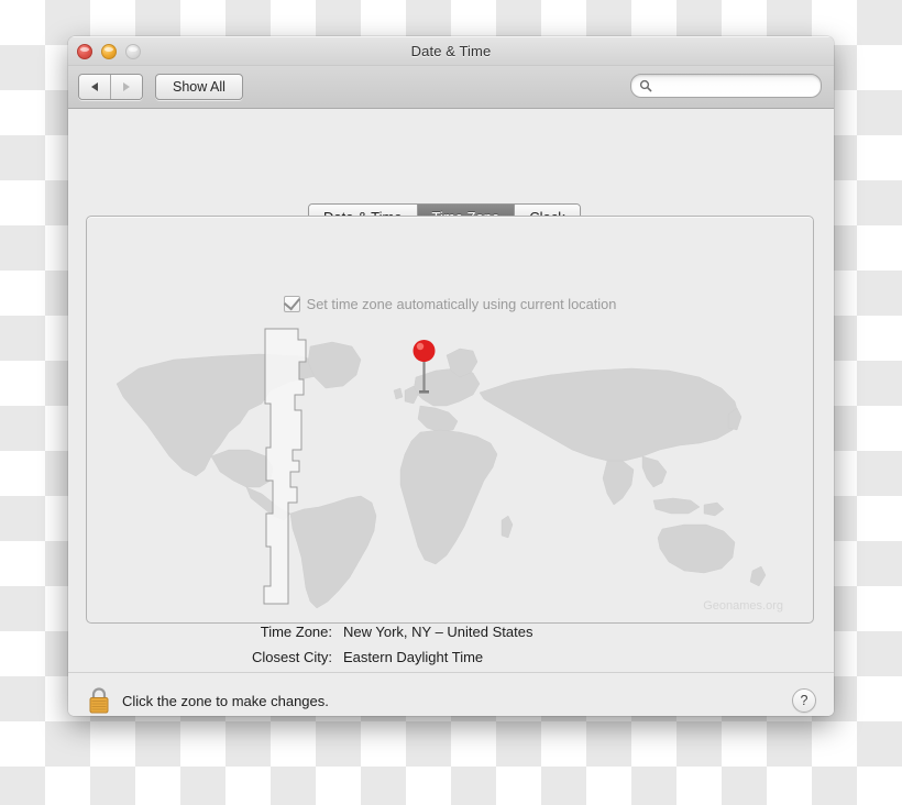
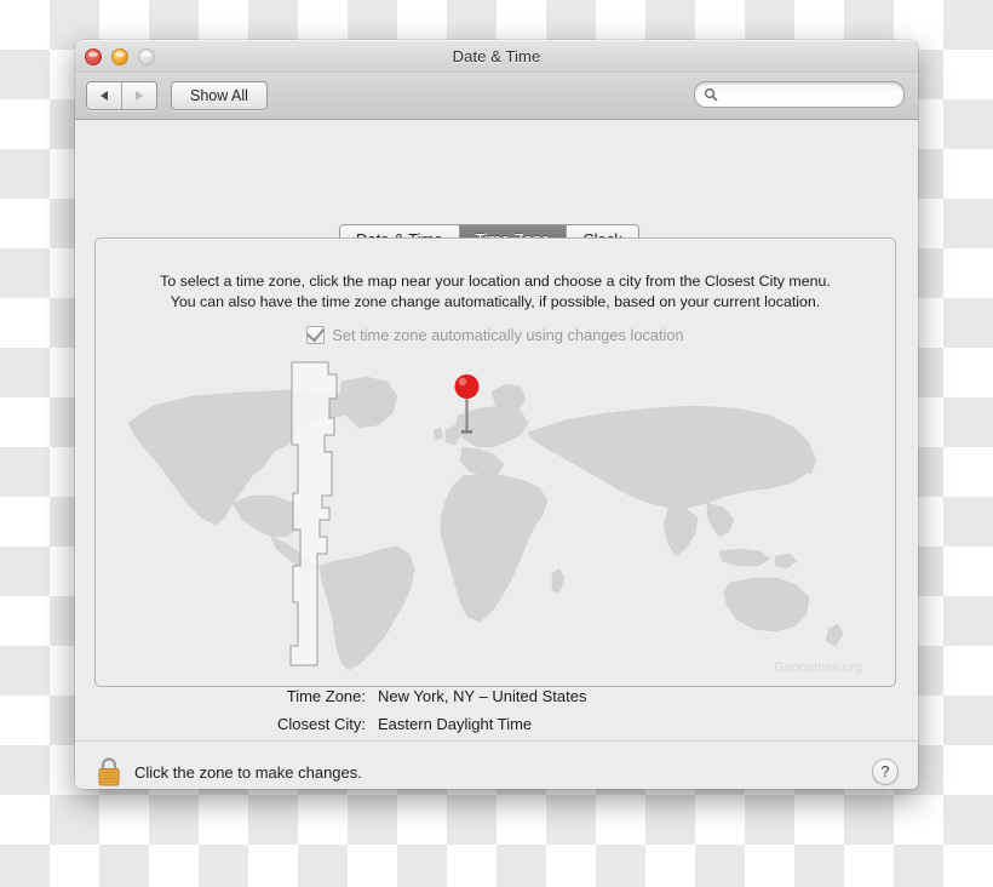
  Date & Time
  Show All
+ To select a time zone, click the map near your location and choose a city from the Closest City menu.
+ You can also have the time zone change automatically, if possible, based on your current location.
- Set time zone automatically using current location
+ Set time zone automatically using changes location
  Time Zone:
  New York, NY – United States
  Closest City:
  Eastern Daylight Time
  Click the zone to make changes.
  ?
